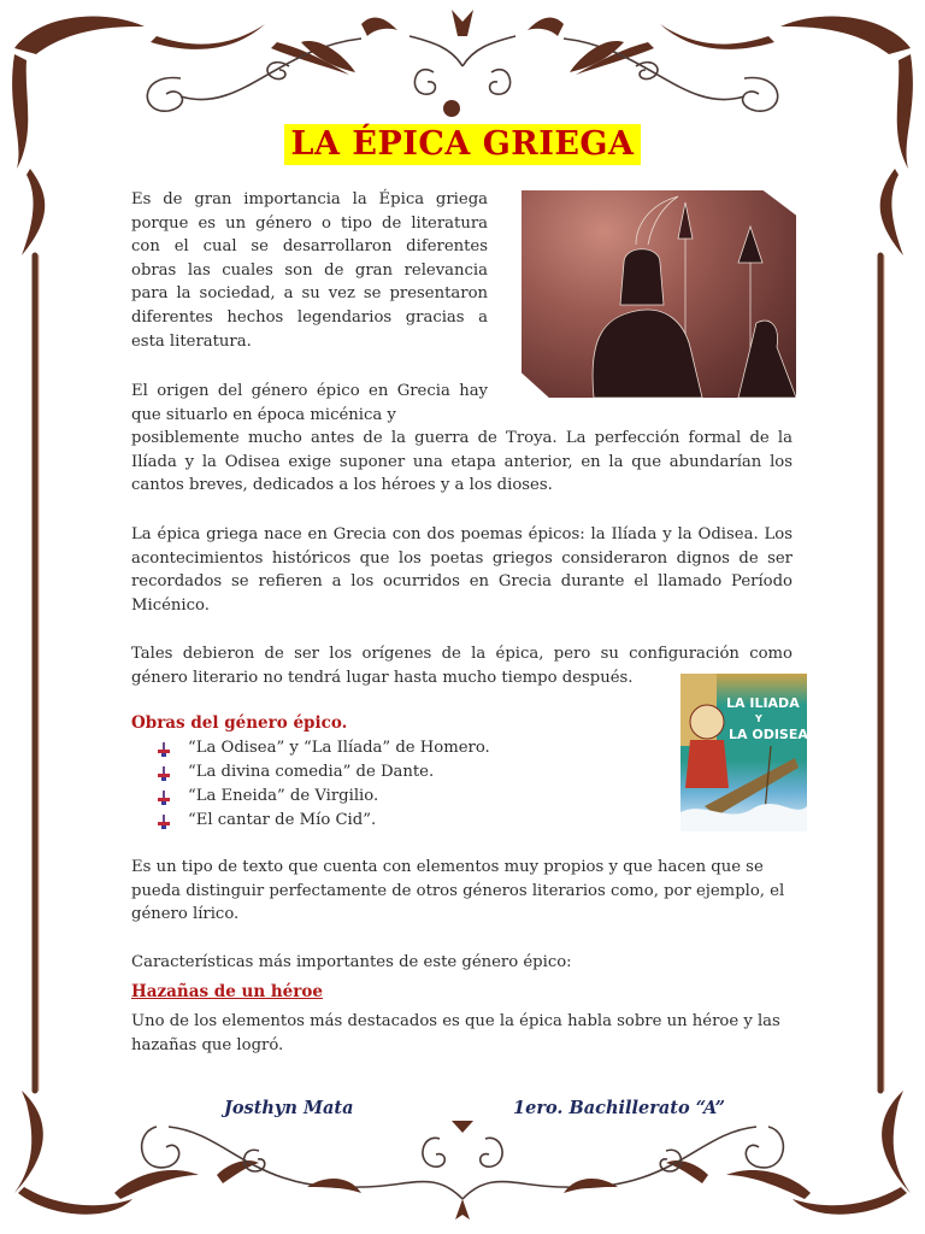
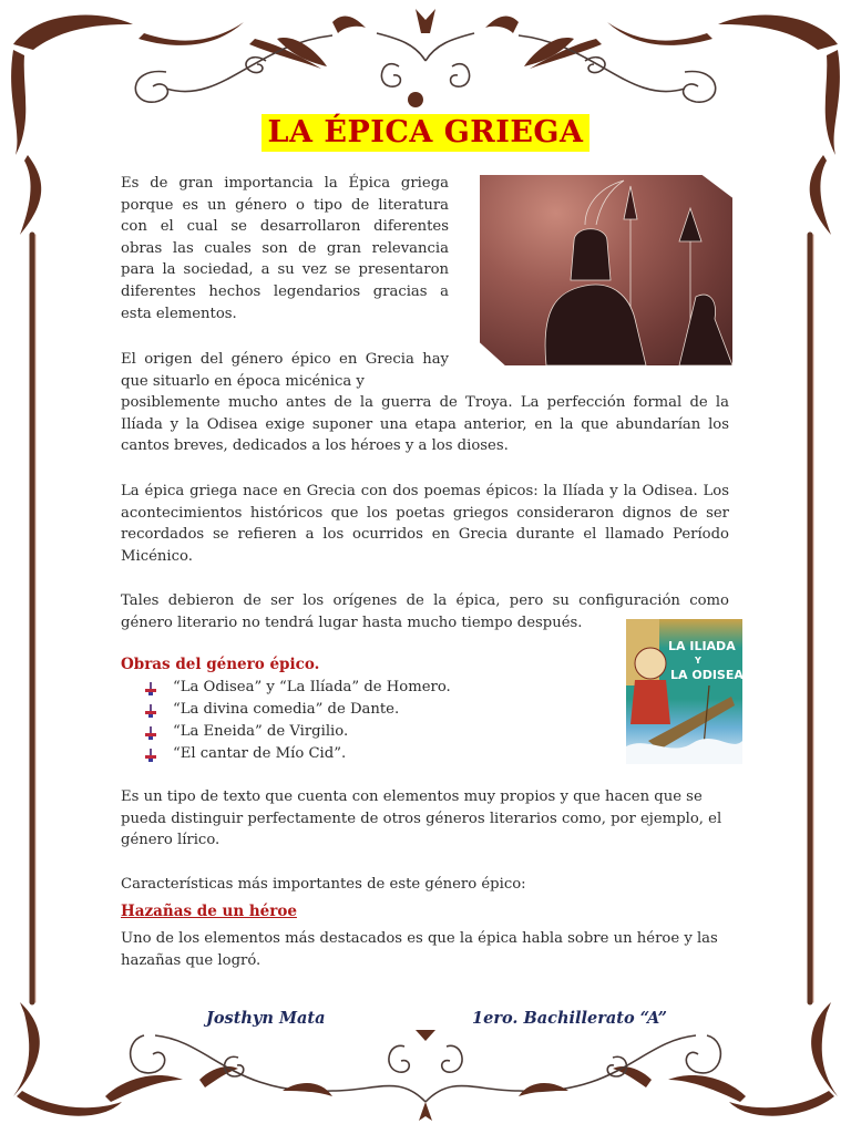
  LA ÉPICA GRIEGA
- Es de gran importancia la Épica griega porque es un género o tipo de literatura con el cual se desarrollaron diferentes obras las cuales son de gran relevancia para la sociedad, a su vez se presentaron diferentes hechos legendarios gracias a esta literatura.
+ Es de gran importancia la Épica griega porque es un género o tipo de literatura con el cual se desarrollaron diferentes obras las cuales son de gran relevancia para la sociedad, a su vez se presentaron diferentes hechos legendarios gracias a esta elementos.
  El origen del género épico en Grecia hay que situarlo en época micénica y
  posiblemente mucho antes de la guerra de Troya. La perfección formal de la Ilíada y la Odisea exige suponer una etapa anterior, en la que abundarían los cantos breves, dedicados a los héroes y a los dioses.
  La épica griega nace en Grecia con dos poemas épicos: la Ilíada y la Odisea. Los acontecimientos históricos que los poetas griegos consideraron dignos de ser recordados se refieren a los ocurridos en Grecia durante el llamado Período Micénico.
  Tales debieron de ser los orígenes de la épica, pero su configuración como género literario no tendrá lugar hasta mucho tiempo después.
  LA ILIADA
  Y
  LA ODISEA
  Obras del género épico.
  “La Odisea” y “La Ilíada” de Homero.
  “La divina comedia” de Dante.
  “La Eneida” de Virgilio.
  “El cantar de Mío Cid”.
  Es un tipo de texto que cuenta con elementos muy propios y que hacen que se pueda distinguir perfectamente de otros géneros literarios como, por ejemplo, el género lírico.
  Características más importantes de este género épico:
  Hazañas de un héroe
  Uno de los elementos más destacados es que la épica habla sobre un héroe y las hazañas que logró.
  Josthyn Mata
  1ero. Bachillerato “A”
